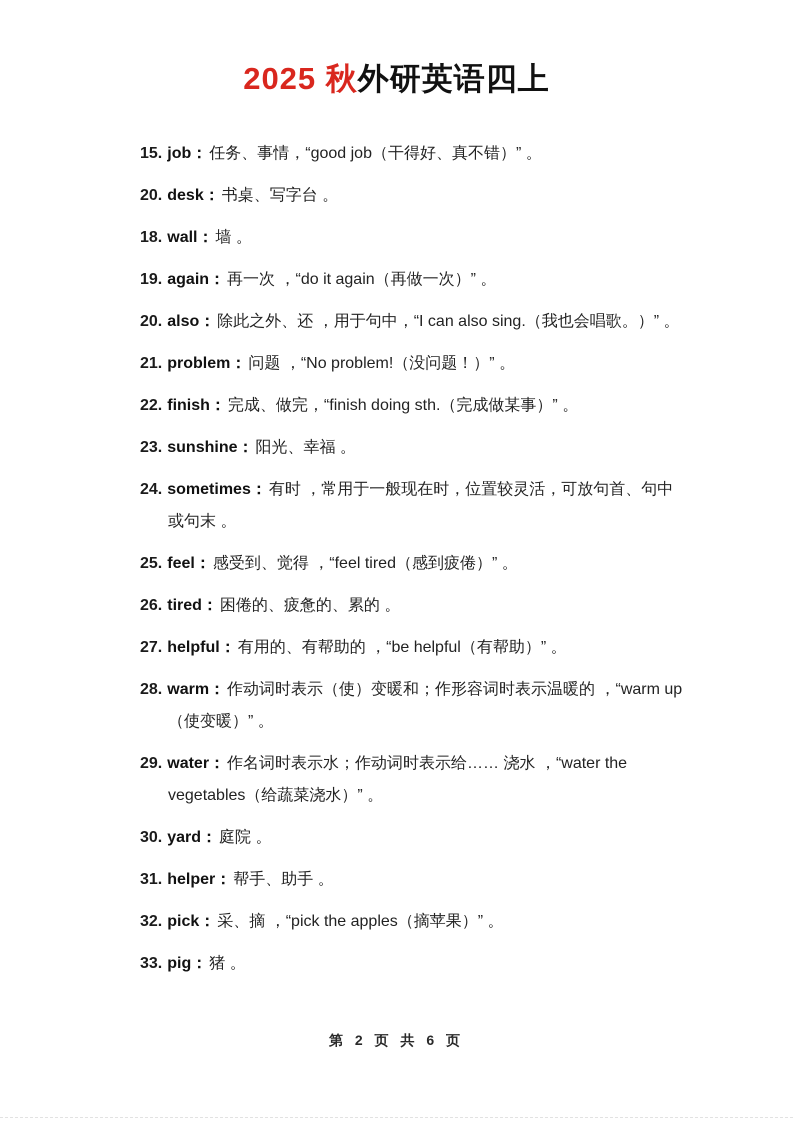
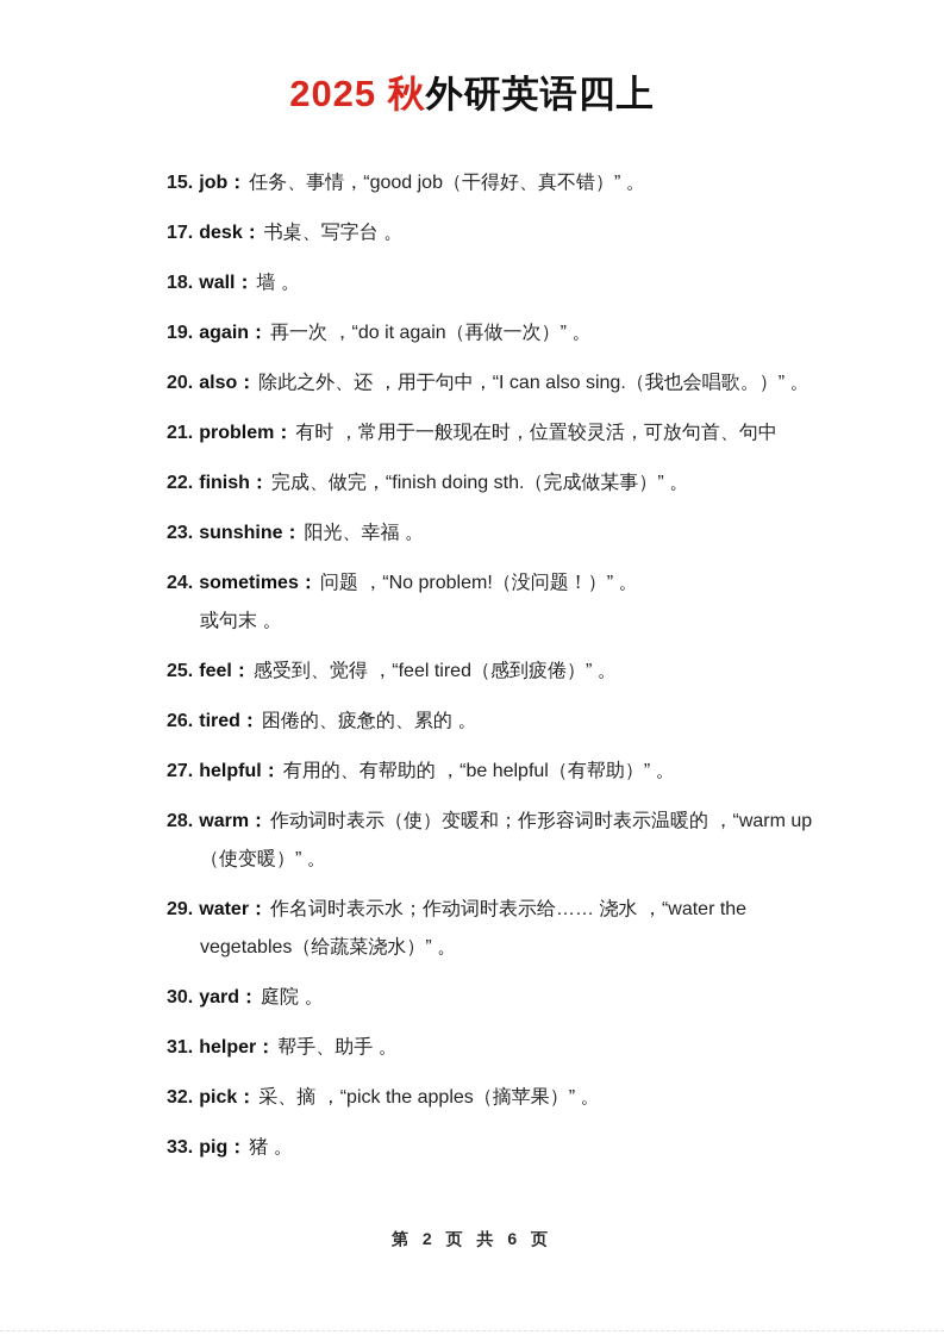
  2025 秋外研英语四上
  15. job：任务、事情，“good job（干得好、真不错）” 。
- 20. desk：书桌、写字台 。
+ 17. desk：书桌、写字台 。
  18. wall：墙 。
  19. again：再一次 ，“do it again（再做一次）” 。
  20. also：除此之外、还 ，用于句中，“I can also sing.（我也会唱歌。）” 。
- 21. problem：问题 ，“No problem!（没问题！）” 。
+ 21. problem：有时 ，常用于一般现在时，位置较灵活，可放句首、句中
  22. finish：完成、做完，“finish doing sth.（完成做某事）” 。
  23. sunshine：阳光、幸福 。
- 24. sometimes：有时 ，常用于一般现在时，位置较灵活，可放句首、句中
+ 24. sometimes：问题 ，“No problem!（没问题！）” 。
  或句末 。
  25. feel：感受到、觉得 ，“feel tired（感到疲倦）” 。
  26. tired：困倦的、疲惫的、累的 。
  27. helpful：有用的、有帮助的 ，“be helpful（有帮助）” 。
  28. warm：作动词时表示（使）变暖和；作形容词时表示温暖的 ，“warm up
  （使变暖）” 。
  29. water：作名词时表示水；作动词时表示给…… 浇水 ，“water the
  vegetables（给蔬菜浇水）” 。
  30. yard：庭院 。
  31. helper：帮手、助手 。
  32. pick：采、摘 ，“pick the apples（摘苹果）” 。
  33. pig：猪 。
  第 2 页 共 6 页
